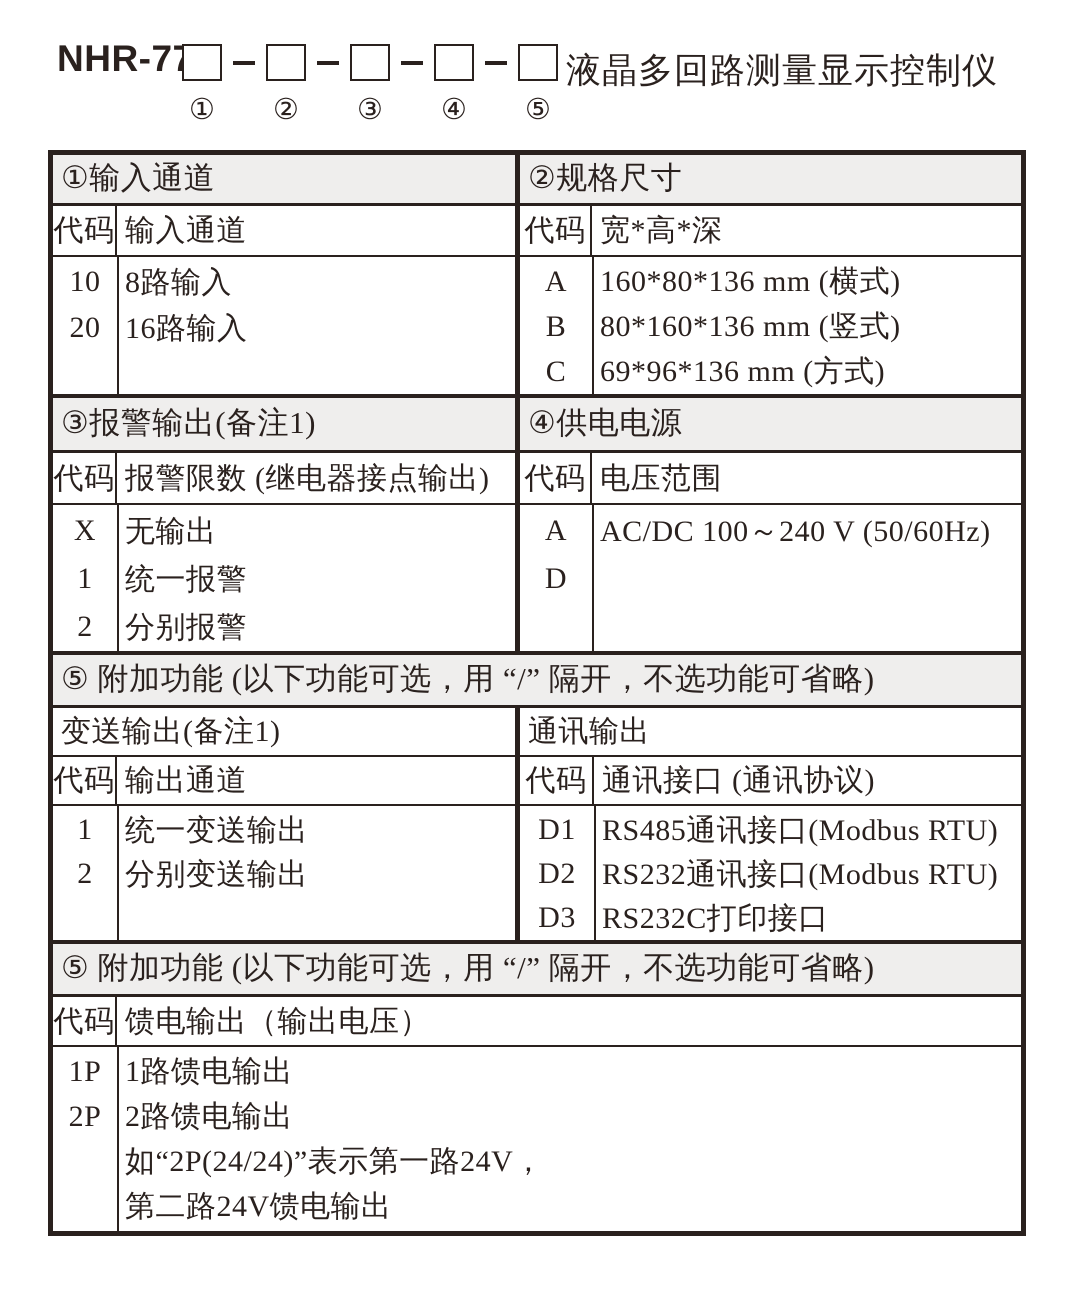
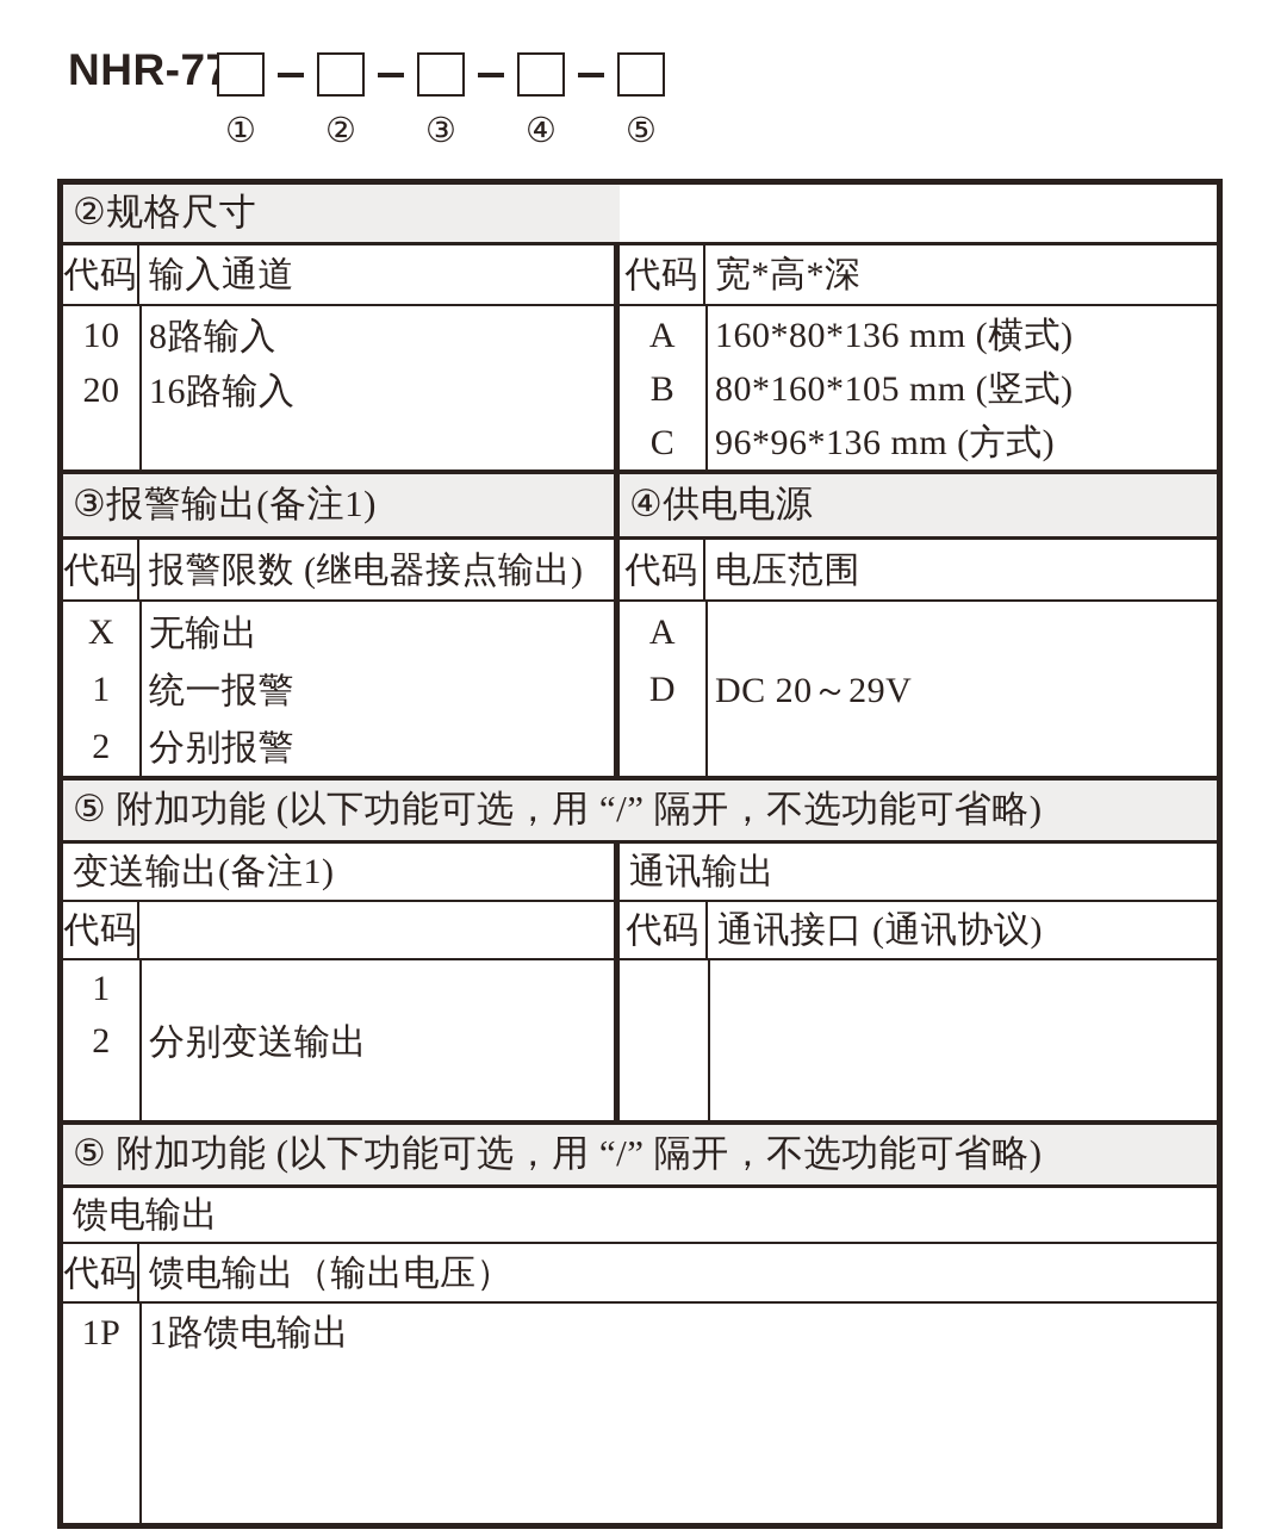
  NHR-7
- 液晶多回路测量显示控制仪
  ①
  ②
  ③
  ④
  ⑤
- ①输入通道
  ②规格尺寸
  代码
  输入通道
  代码
  宽*高*深
  10
  8路输入
  20
  16路输入
  A
  160*80*136 mm (横式)
  B
- 80*160*136 mm (竖式)
+ 80*160*105 mm (竖式)
  C
- 69*96*136 mm (方式)
+ 96*96*136 mm (方式)
  ③报警输出(备注1)
  ④供电电源
  代码
  报警限数 (继电器接点输出)
  代码
  电压范围
  X
  无输出
  1
  统一报警
  2
  分别报警
  A
- AC/DC 100～240 V (50/60Hz)
  D
+ DC 20～29V
  ⑤ 附加功能 (以下功能可选，用 “/” 隔开，不选功能可省略)
  变送输出(备注1)
  通讯输出
  代码
- 输出通道
  代码
  通讯接口 (通讯协议)
  1
- 统一变送输出
  2
  分别变送输出
- D1
- RS485通讯接口(Modbus RTU)
- D2
- RS232通讯接口(Modbus RTU)
- D3
- RS232C打印接口
  ⑤ 附加功能 (以下功能可选，用 “/” 隔开，不选功能可省略)
+ 馈电输出
  代码
  馈电输出（输出电压）
  1P
  1路馈电输出
- 2P
- 2路馈电输出
- 如“2P(24/24)”表示第一路24V，
- 第二路24V馈电输出
